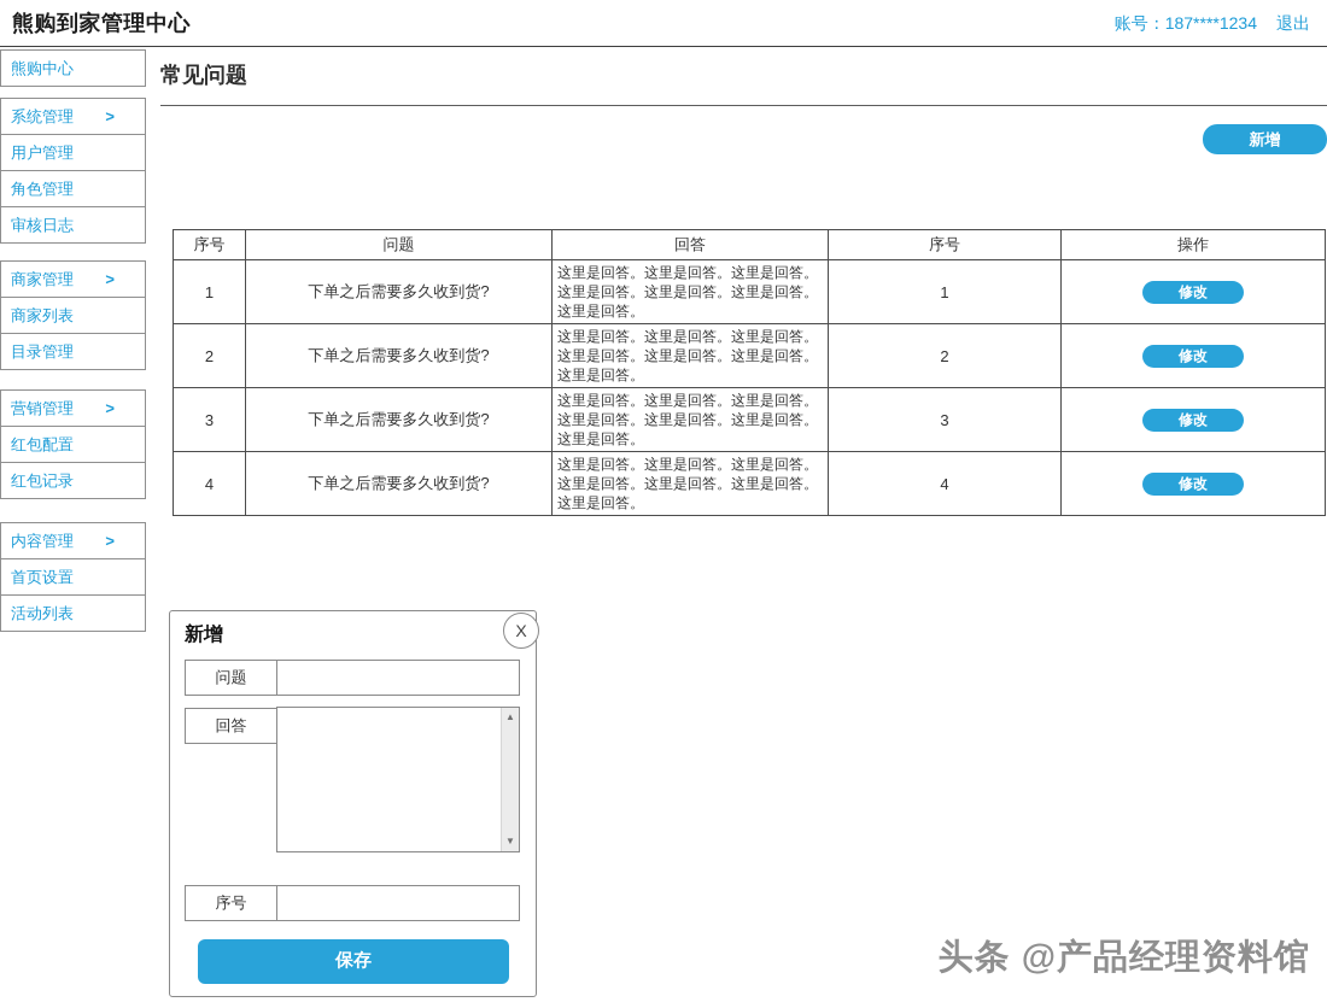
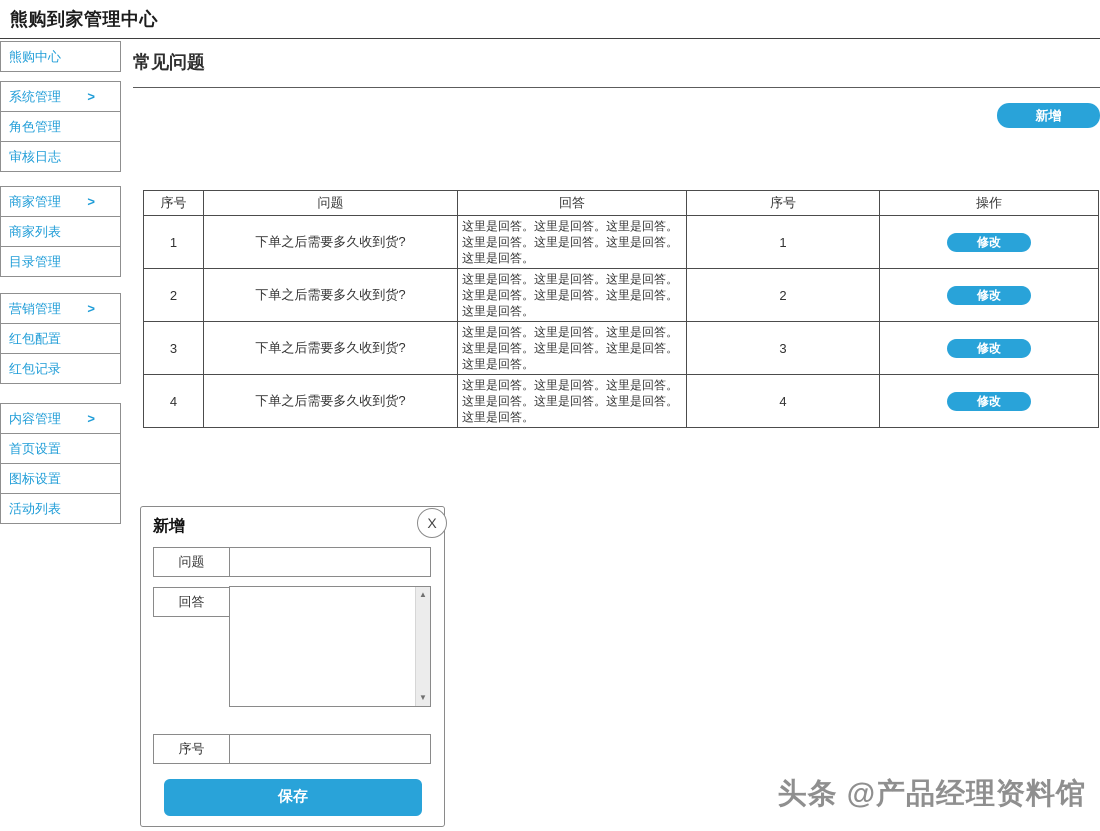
  熊购到家管理中心
- 账号：187****1234 退出
  熊购中心
  系统管理
  >
- 用户管理
  角色管理
  审核日志
  商家管理
  >
  商家列表
  目录管理
  营销管理
  >
  红包配置
  红包记录
  内容管理
  >
  首页设置
+ 图标设置
  活动列表
  常见问题
  新增
  序号	问题	回答	序号	操作
  1	下单之后需要多久收到货?	这里是回答。这里是回答。这里是回答。这里是回答。这里是回答。这里是回答。这里是回答。	1	修改
  2	下单之后需要多久收到货?	这里是回答。这里是回答。这里是回答。这里是回答。这里是回答。这里是回答。这里是回答。	2	修改
  3	下单之后需要多久收到货?	这里是回答。这里是回答。这里是回答。这里是回答。这里是回答。这里是回答。这里是回答。	3	修改
  4	下单之后需要多久收到货?	这里是回答。这里是回答。这里是回答。这里是回答。这里是回答。这里是回答。这里是回答。	4	修改
  新增
  X
  问题
  回答
  ▲
  ▼
  序号
  保存
  头条 @产品经理资料馆
